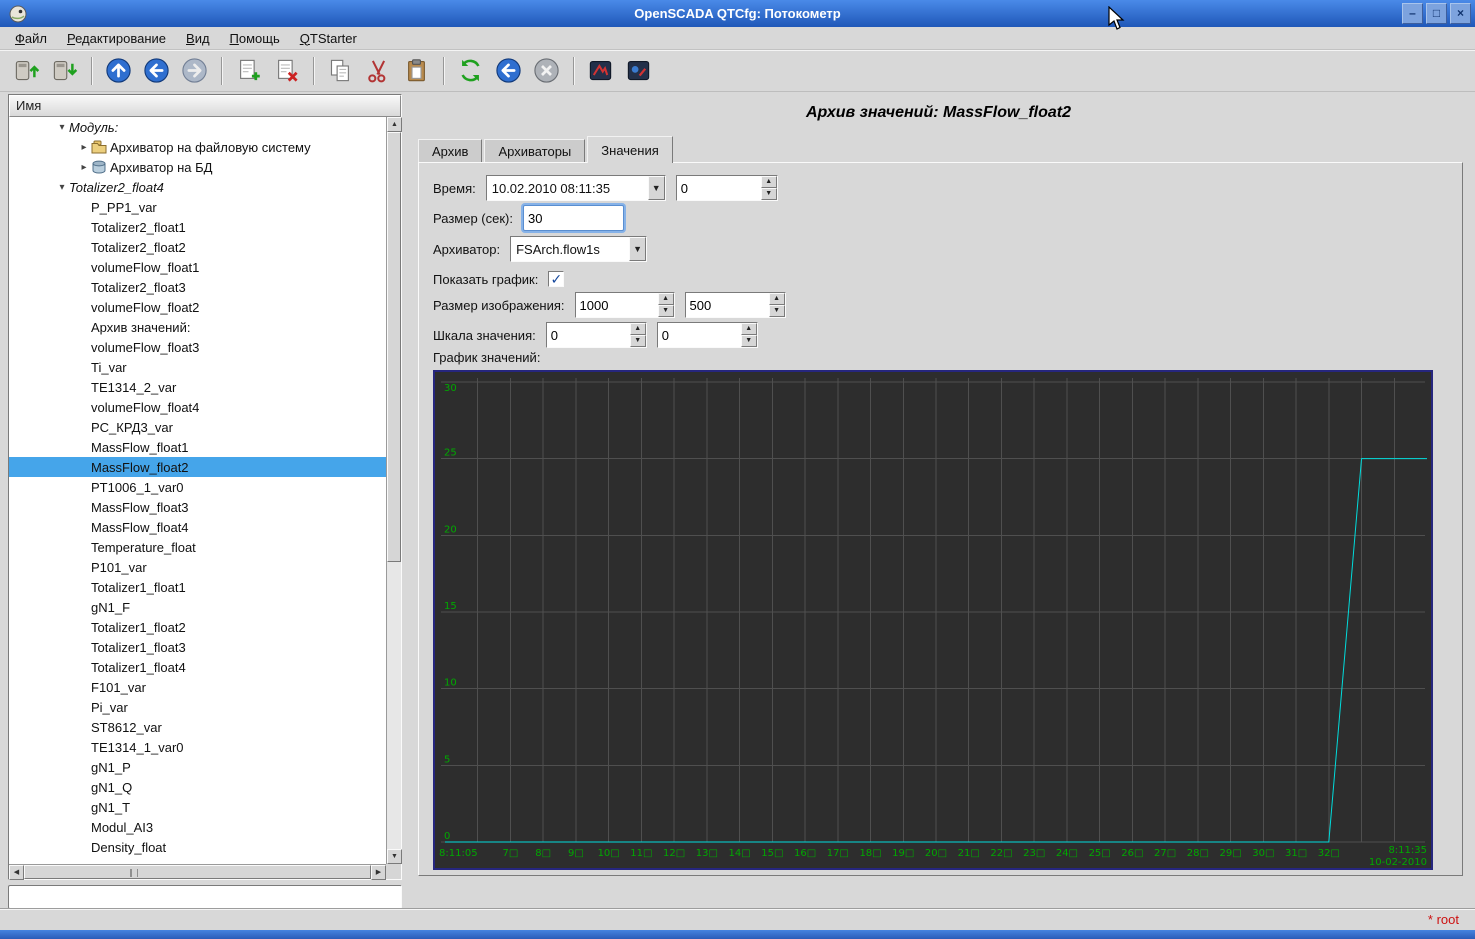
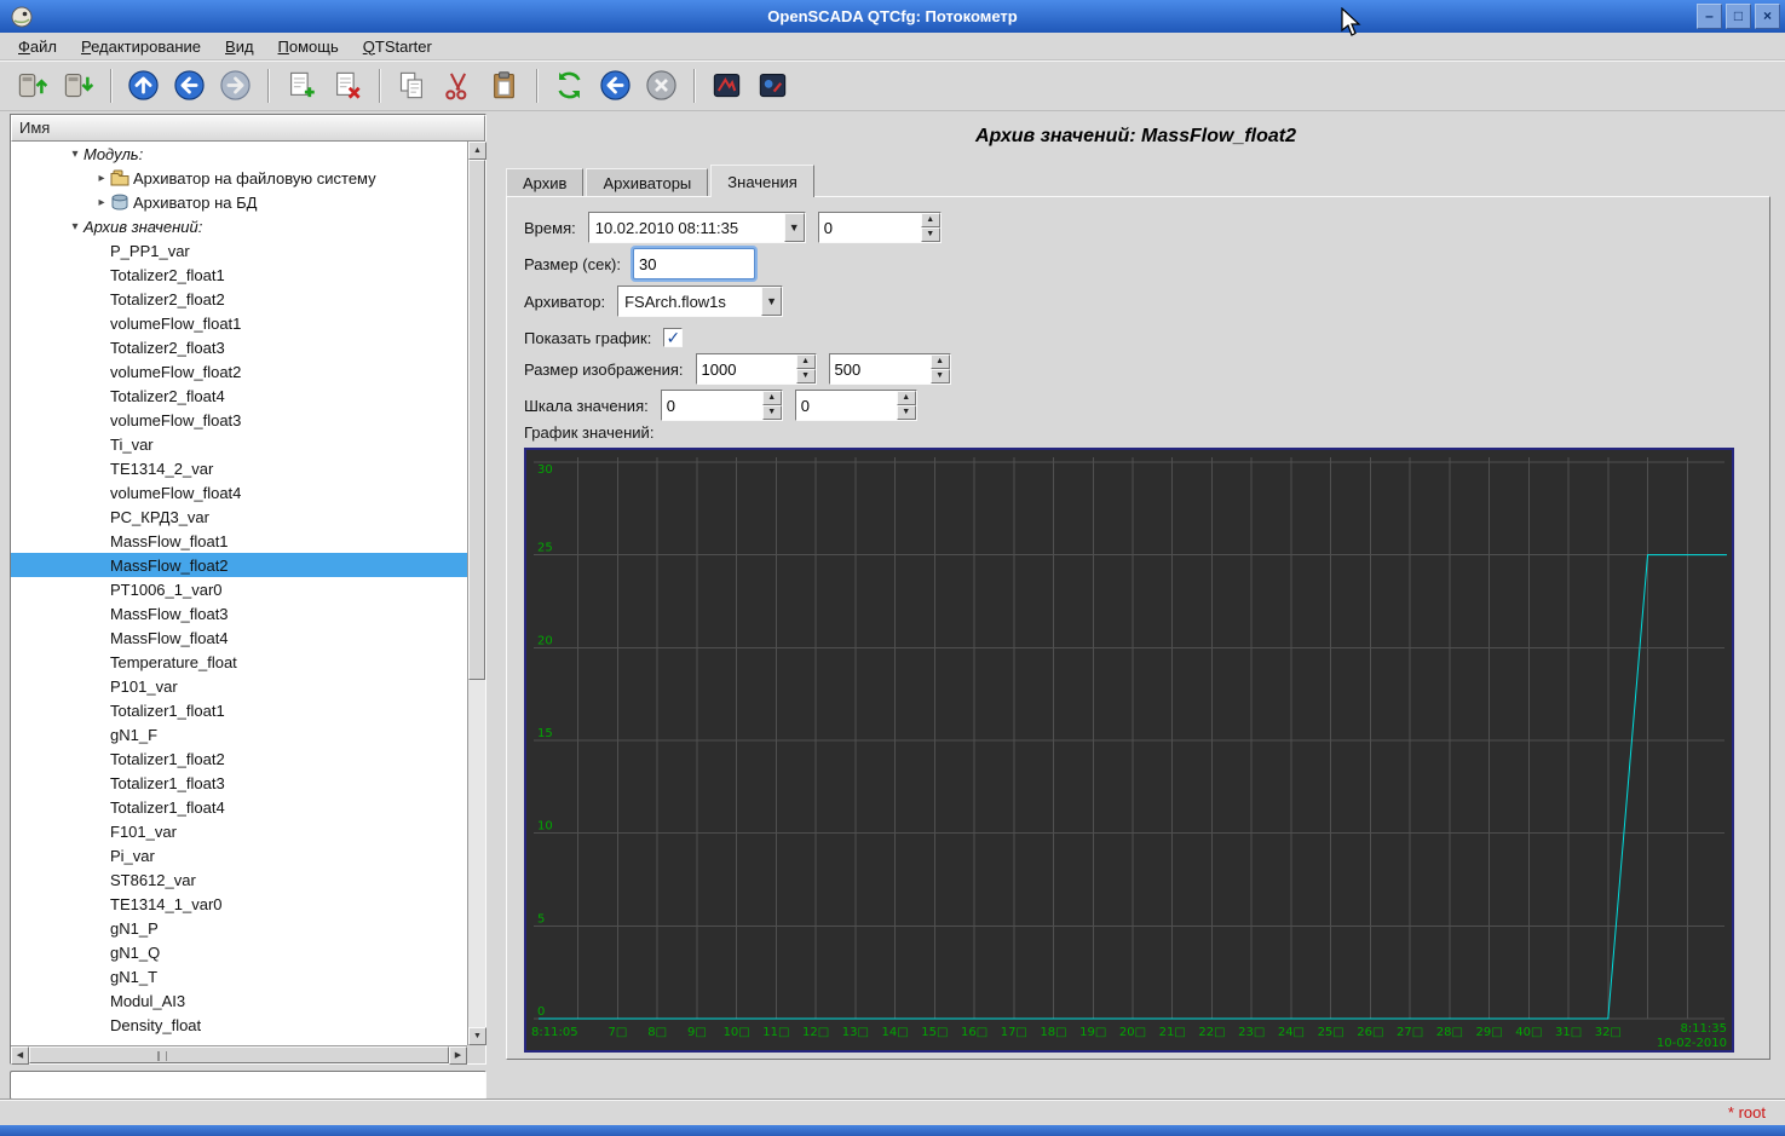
  OpenSCADA QTCfg: Потокометр
  –
  □
  ×
  Файл
  Редактирование
  Вид
  Помощь
  QTStarter
  Имя
  ▾
  Модуль:
  ▸
  Архиватор на файловую систему
  ▸
  Архиватор на БД
  ▾
- Totalizer2_float4
+ Архив значений:
  P_PP1_var
  Totalizer2_float1
  Totalizer2_float2
  volumeFlow_float1
  Totalizer2_float3
  volumeFlow_float2
- Архив значений:
+ Totalizer2_float4
  volumeFlow_float3
  Ti_var
  TE1314_2_var
  volumeFlow_float4
  PC_КРД3_var
  MassFlow_float1
  MassFlow_float2
  PT1006_1_var0
  MassFlow_float3
  MassFlow_float4
  Temperature_float
  P101_var
  Totalizer1_float1
  gN1_F
  Totalizer1_float2
  Totalizer1_float3
  Totalizer1_float4
  F101_var
  Pi_var
  ST8612_var
  TE1314_1_var0
  gN1_P
  gN1_Q
  gN1_T
  Modul_AI3
  Density_float
  Архив значений: MassFlow_float2
  Архив
  Архиваторы
  Значения
  Время:
  10.02.2010 08:11:35
  ▼
  0
  Размер (сек):
  30
  Архиватор:
  FSArch.flow1s
  ▼
  Показать график:
  ✓
  Размер изображения:
  1000
  500
  Шкала значения:
  0
  0
  График значений:
  0
  5
  10
  15
  20
  25
  30
  8:11:05
  7□
  8□
  9□
  10□
  11□
  12□
  13□
  14□
  15□
  16□
  17□
  18□
  19□
  20□
  21□
  22□
  23□
  24□
  25□
  26□
  27□
  28□
  29□
- 30□
+ 40□
  31□
  32□
  8:11:35
  10-02-2010
  * root
